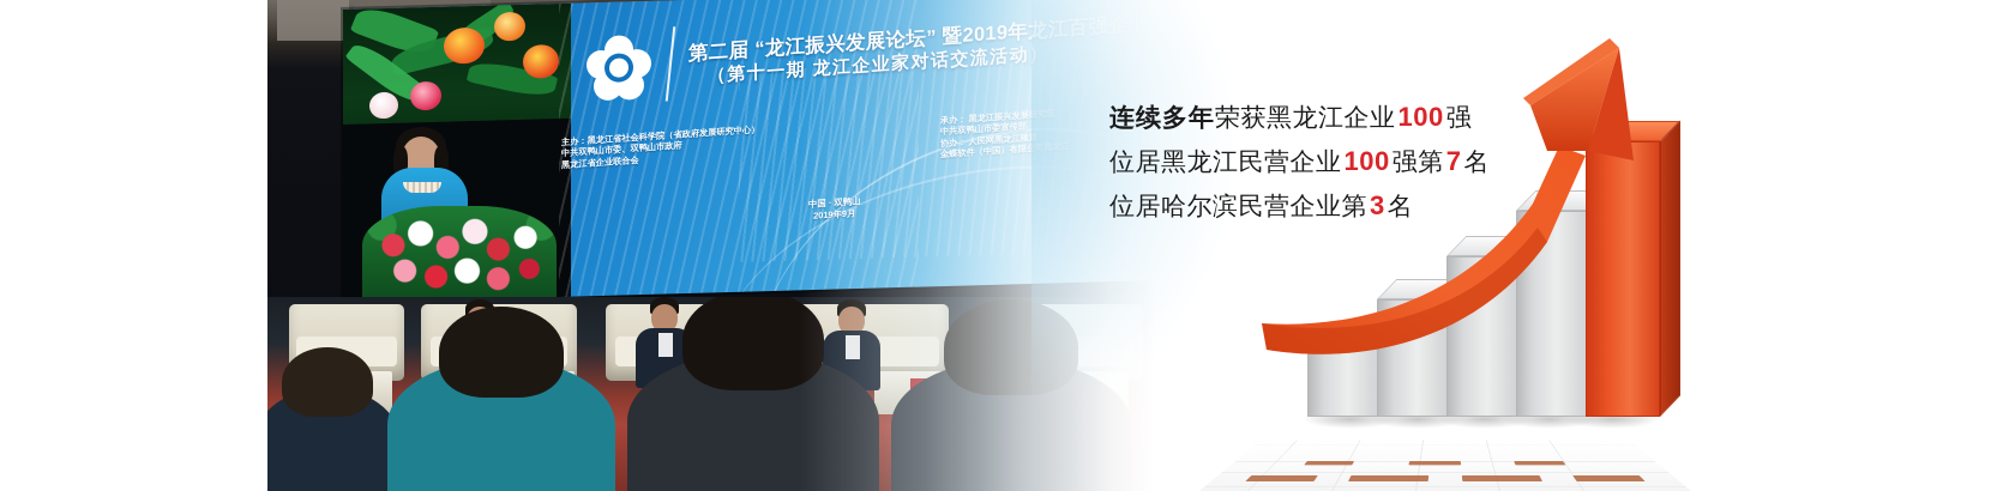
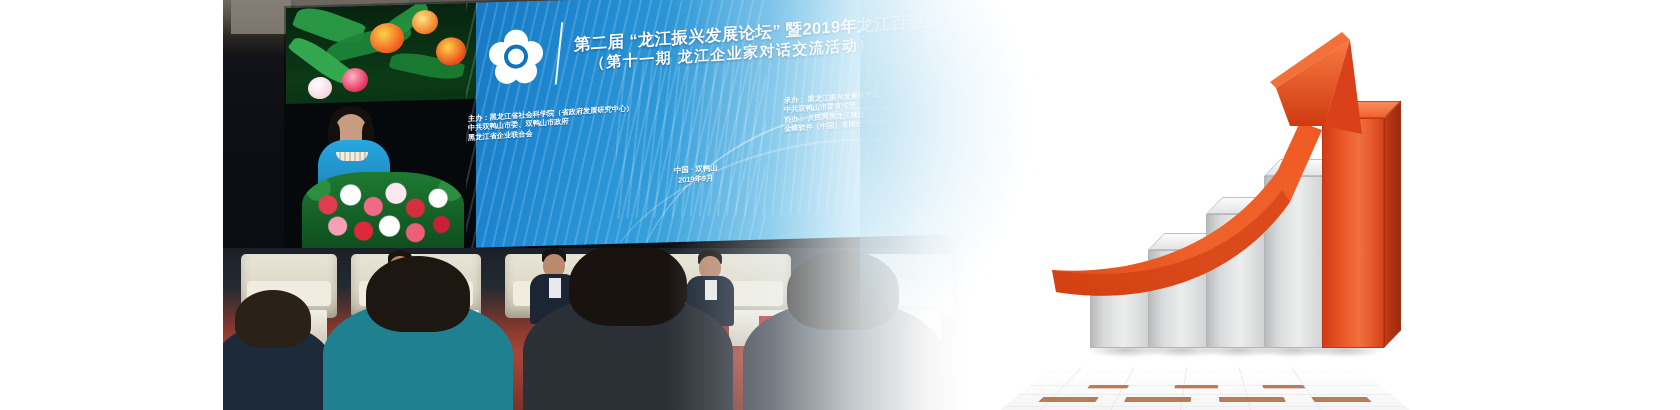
- 连续多年荣获黑龙江企业100强
- 位居黑龙江民营企业100强第7名
- 位居哈尔滨民营企业第3名
